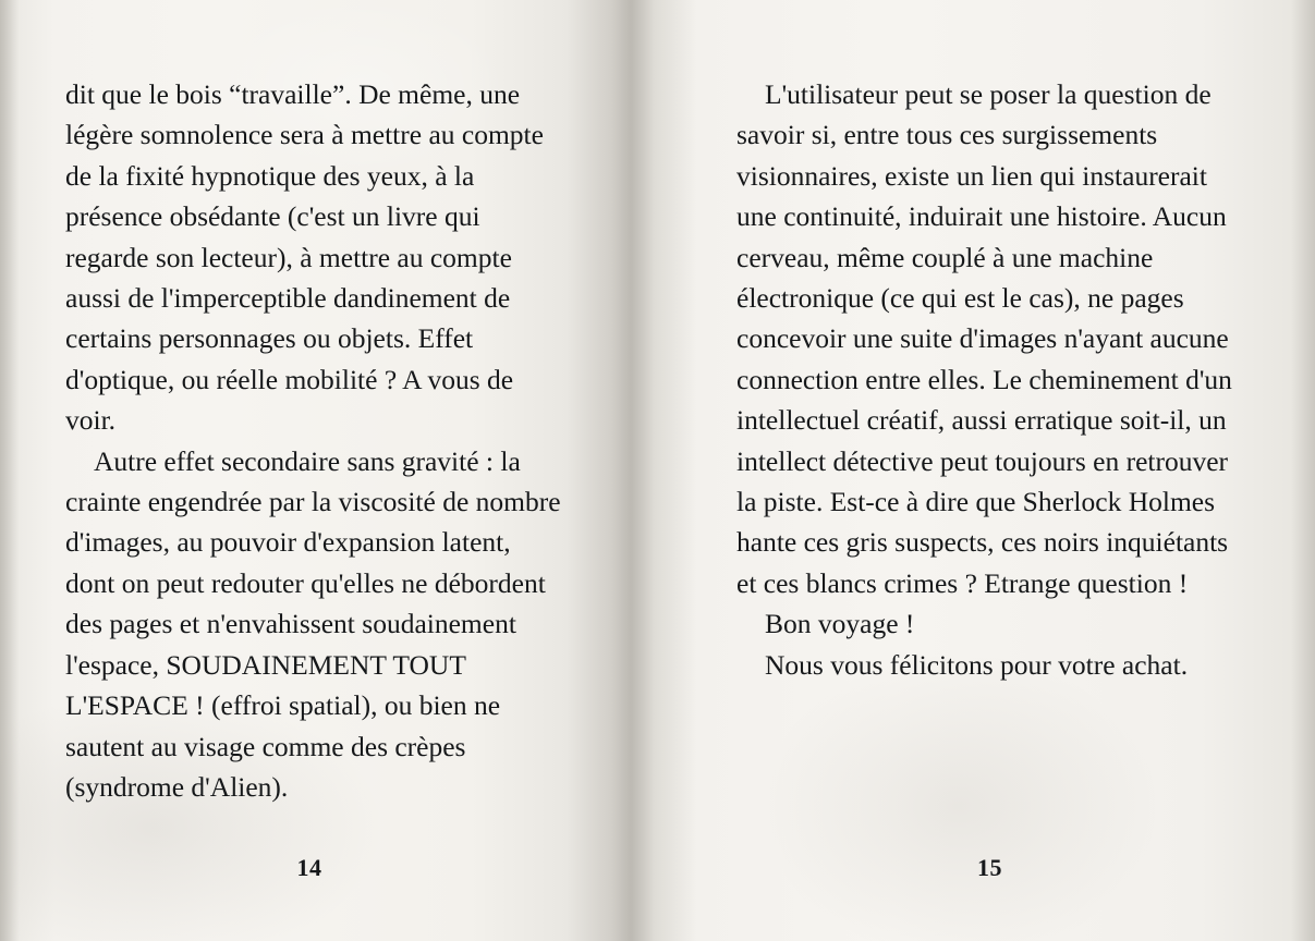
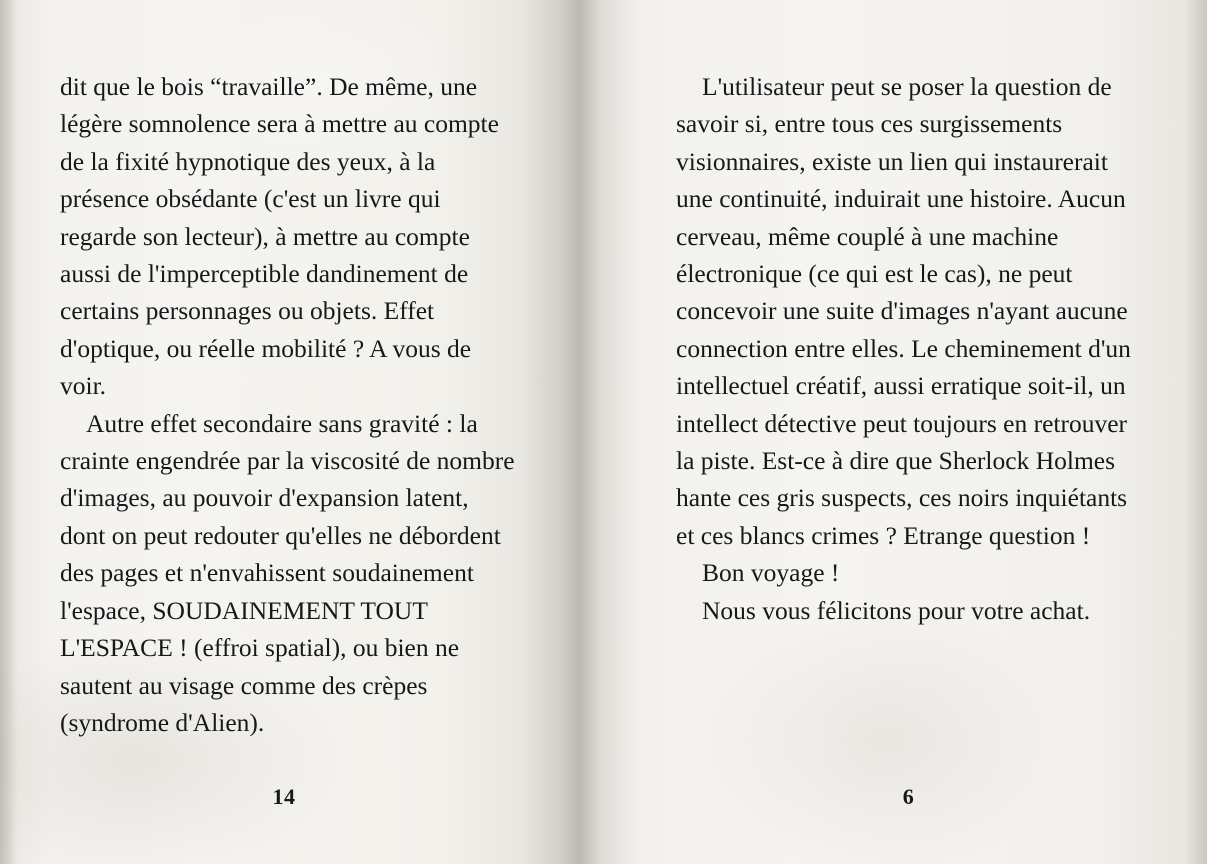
  dit que le bois “travaille”. De même, une légère somnolence sera à mettre au compte de la fixité hypnotique des yeux, à la présence obsédante (c'est un livre qui regarde son lecteur), à mettre au compte aussi de l'imperceptible dandinement de certains personnages ou objets. Effet d'optique, ou réelle mobilité ? A vous de voir.
  Autre effet secondaire sans gravité : la crainte engendrée par la viscosité de nombre d'images, au pouvoir d'expansion latent, dont on peut redouter qu'elles ne débordent des pages et n'envahissent soudainement l'espace, SOUDAINEMENT TOUT L'ESPACE ! (effroi spatial), ou bien ne sautent au visage comme des crèpes (syndrome d'Alien).
  14
- L'utilisateur peut se poser la question de savoir si, entre tous ces surgissements visionnaires, existe un lien qui instaurerait une continuité, induirait une histoire. Aucun cerveau, même couplé à une machine électronique (ce qui est le cas), ne pages concevoir une suite d'images n'ayant aucune connection entre elles. Le cheminement d'un intellectuel créatif, aussi erratique soit-il, un intellect détective peut toujours en retrouver la piste. Est-ce à dire que Sherlock Holmes hante ces gris suspects, ces noirs inquiétants et ces blancs crimes ? Etrange question !
+ L'utilisateur peut se poser la question de savoir si, entre tous ces surgissements visionnaires, existe un lien qui instaurerait une continuité, induirait une histoire. Aucun cerveau, même couplé à une machine électronique (ce qui est le cas), ne peut concevoir une suite d'images n'ayant aucune connection entre elles. Le cheminement d'un intellectuel créatif, aussi erratique soit-il, un intellect détective peut toujours en retrouver la piste. Est-ce à dire que Sherlock Holmes hante ces gris suspects, ces noirs inquiétants et ces blancs crimes ? Etrange question !
  Bon voyage !
  Nous vous félicitons pour votre achat.
- 15
+ 6
